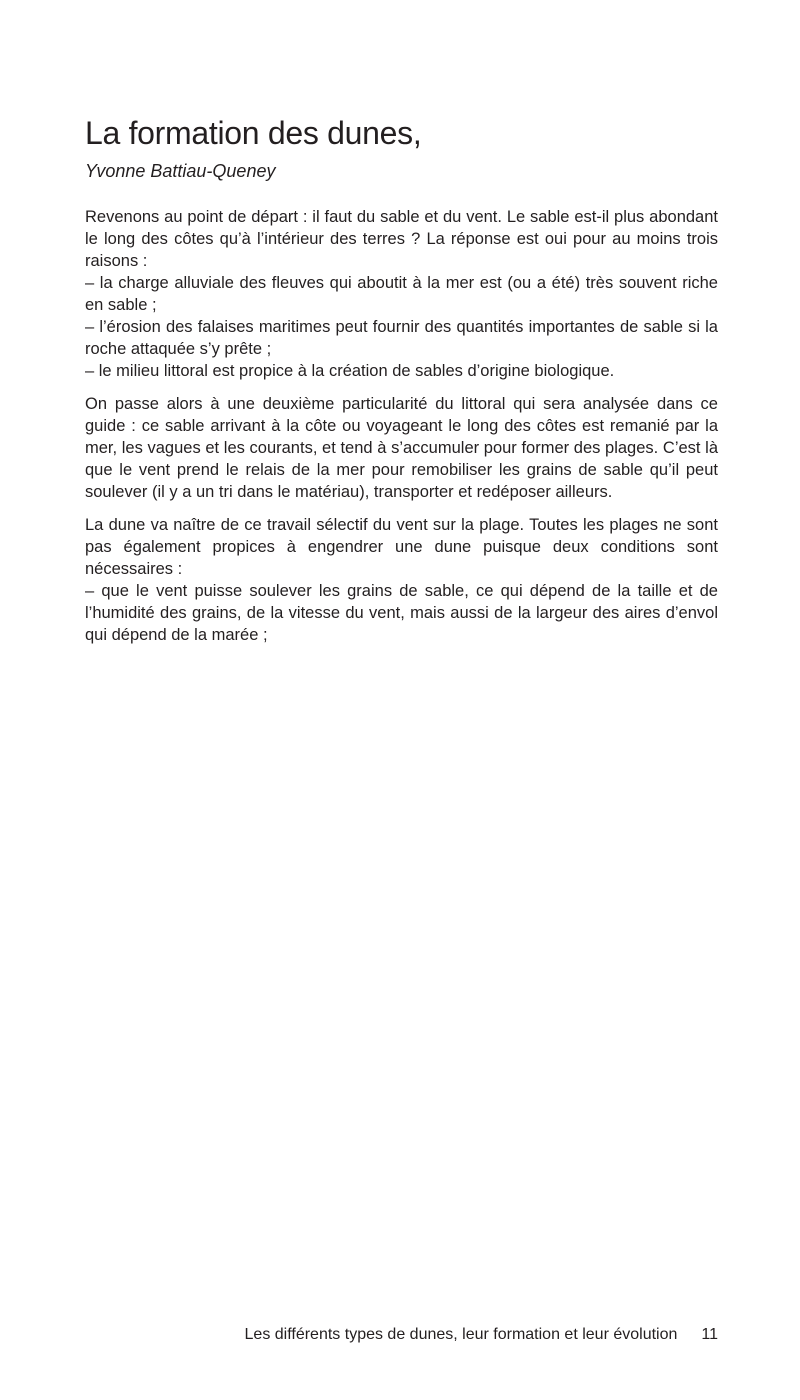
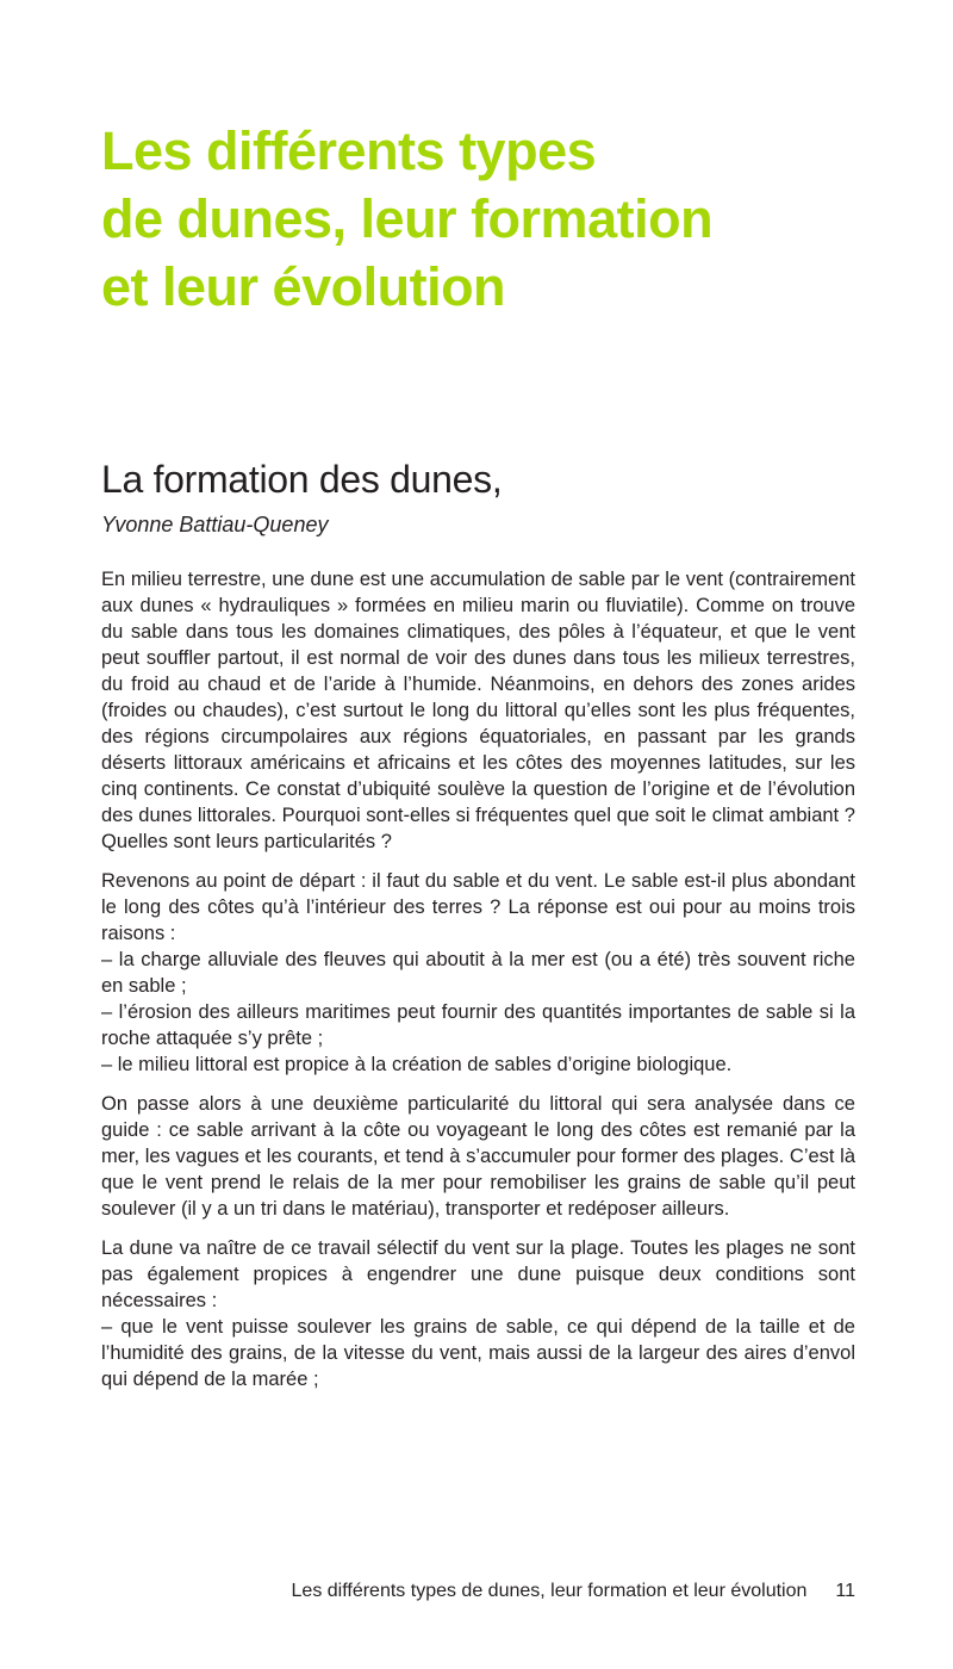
+ Les différents types
+ de dunes, leur formation
+ et leur évolution
  La formation des dunes,
  Yvonne Battiau-Queney
+ En milieu terrestre, une dune est une accumulation de sable par le vent (contrairement aux dunes « hydrauliques » formées en milieu marin ou fluviatile). Comme on trouve du sable dans tous les domaines climatiques, des pôles à l’équateur, et que le vent peut souffler partout, il est normal de voir des dunes dans tous les milieux terrestres, du froid au chaud et de l’aride à l’humide. Néanmoins, en dehors des zones arides (froides ou chaudes), c’est surtout le long du littoral qu’elles sont les plus fréquentes, des régions circumpolaires aux régions équatoriales, en passant par les grands déserts littoraux américains et africains et les côtes des moyennes latitudes, sur les cinq continents. Ce constat d’ubiquité soulève la question de l’origine et de l’évolution des dunes littorales. Pourquoi sont-elles si fréquentes quel que soit le climat ambiant ? Quelles sont leurs particularités ?
  Revenons au point de départ : il faut du sable et du vent. Le sable est-il plus abondant le long des côtes qu’à l’intérieur des terres ? La réponse est oui pour au moins trois raisons :
  – la charge alluviale des fleuves qui aboutit à la mer est (ou a été) très souvent riche en sable ;
- – l’érosion des falaises maritimes peut fournir des quantités importantes de sable si la roche attaquée s’y prête ;
+ – l’érosion des ailleurs maritimes peut fournir des quantités importantes de sable si la roche attaquée s’y prête ;
  – le milieu littoral est propice à la création de sables d’origine biologique.
  On passe alors à une deuxième particularité du littoral qui sera analysée dans ce guide : ce sable arrivant à la côte ou voyageant le long des côtes est remanié par la mer, les vagues et les courants, et tend à s’accumuler pour former des plages. C’est là que le vent prend le relais de la mer pour remobiliser les grains de sable qu’il peut soulever (il y a un tri dans le matériau), transporter et redéposer ailleurs.
  La dune va naître de ce travail sélectif du vent sur la plage. Toutes les plages ne sont pas également propices à engendrer une dune puisque deux conditions sont nécessaires :
  – que le vent puisse soulever les grains de sable, ce qui dépend de la taille et de l’humidité des grains, de la vitesse du vent, mais aussi de la largeur des aires d’envol qui dépend de la marée ;
  Les différents types de dunes, leur formation et leur évolution
  11
